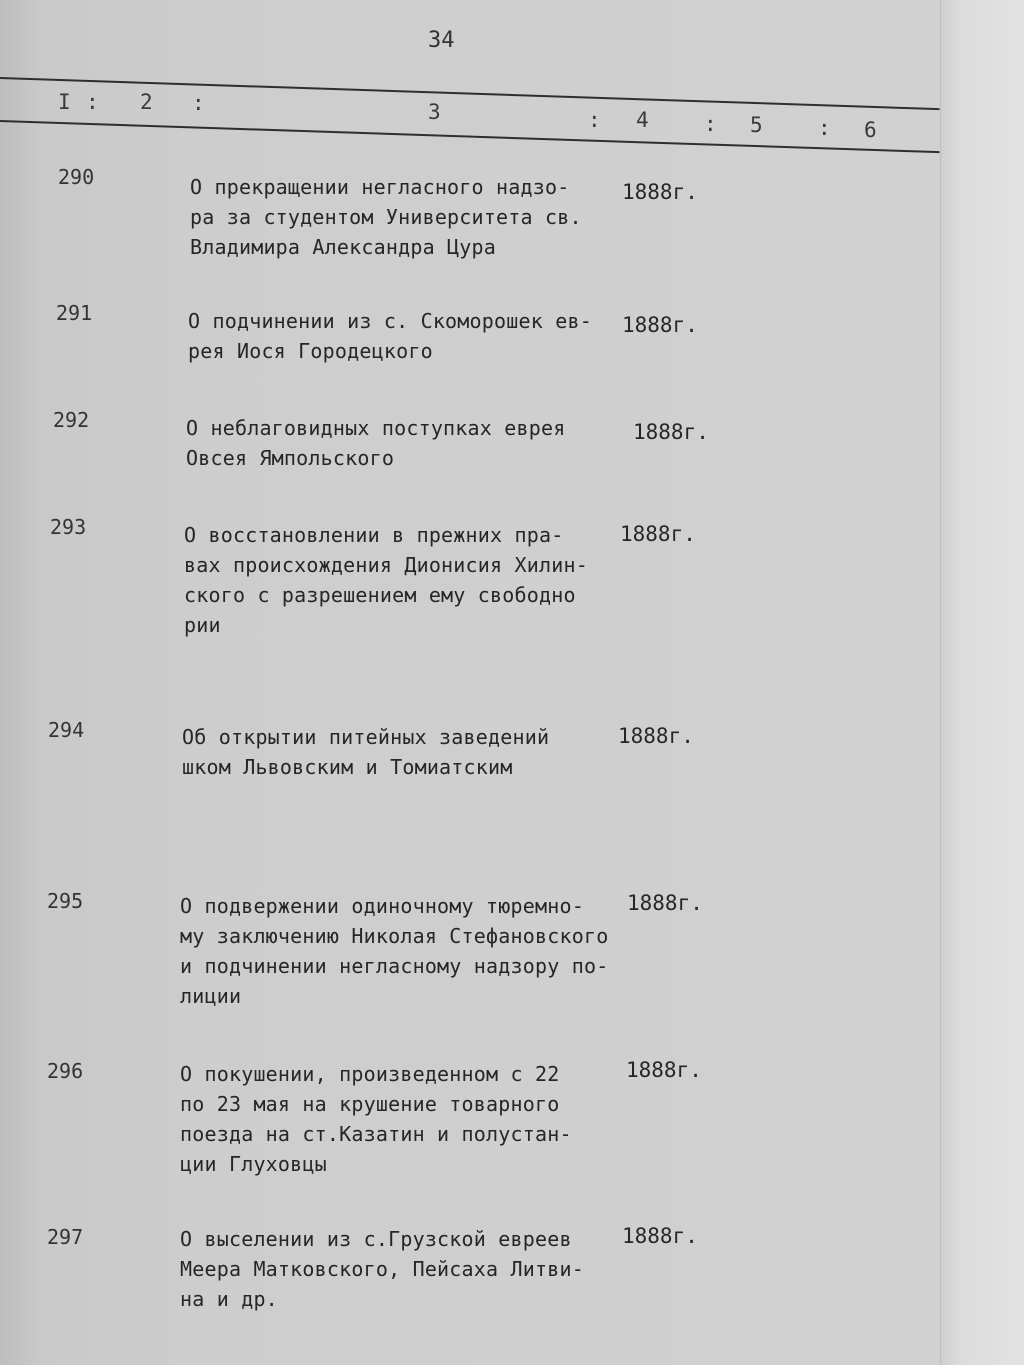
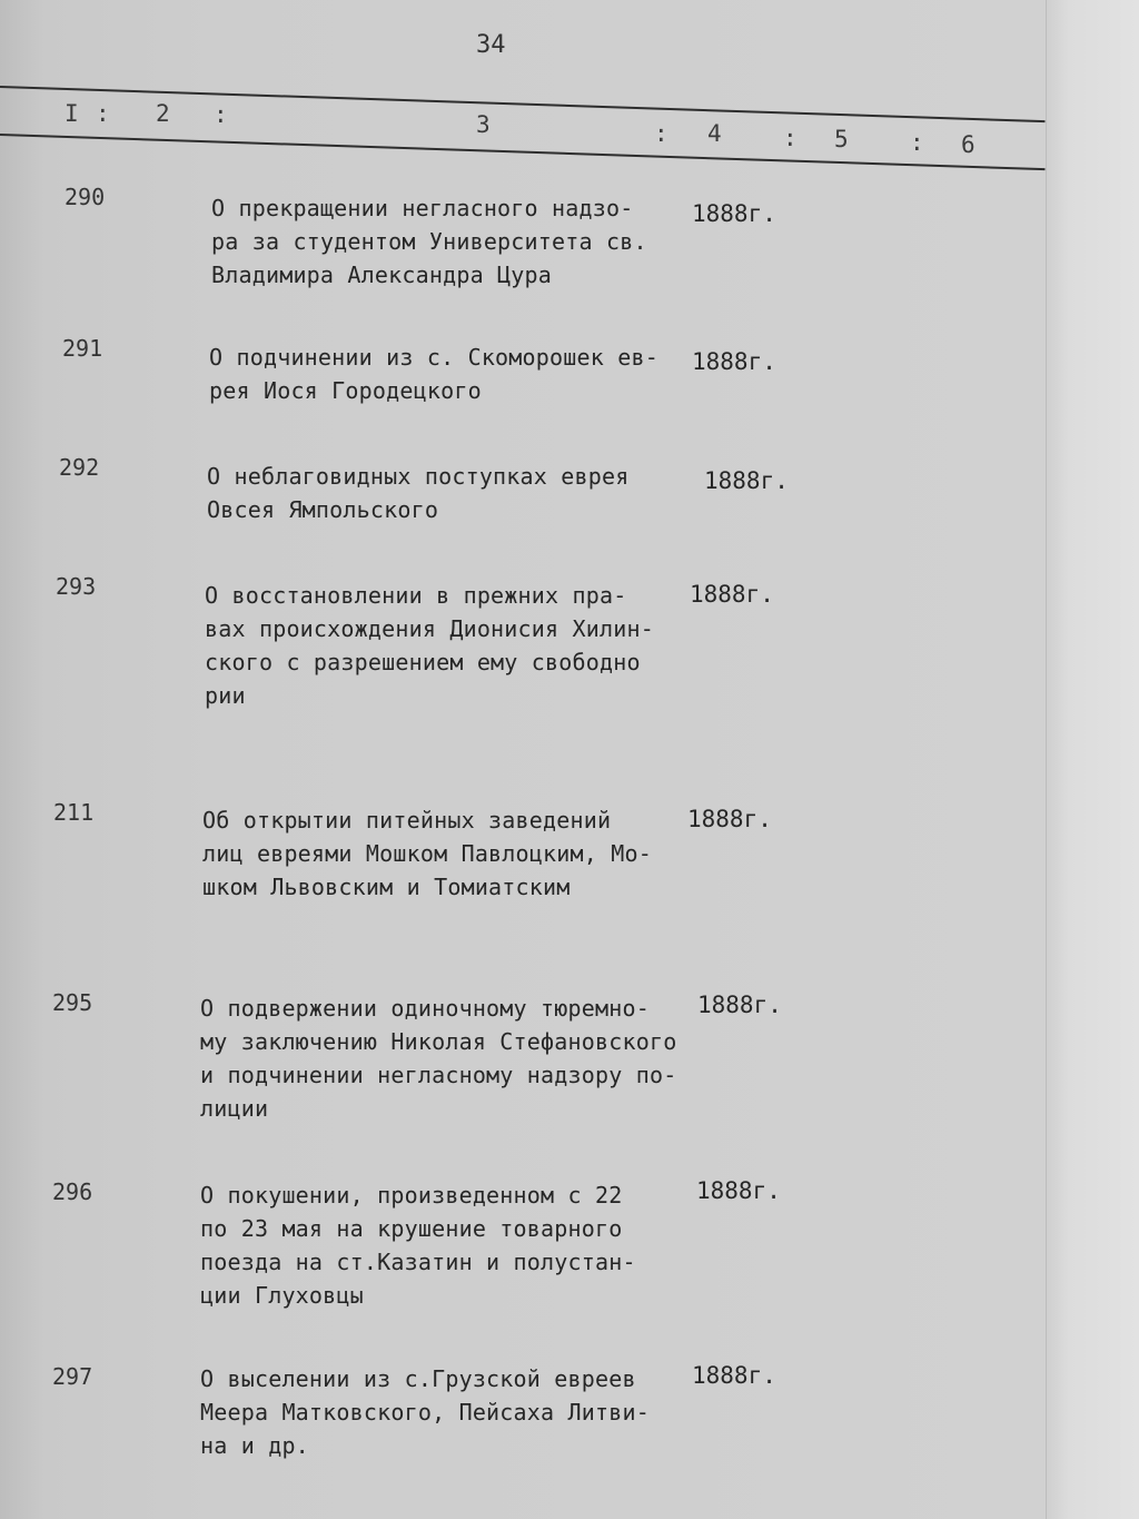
  34
  I
  :
  2
  :
  3
  :
  4
  :
  5
  :
  6
  290
  О прекращении негласного надзо-
  ра за студентом Университета св.
  Владимира Александра Цура
  1888г.
  291
  О подчинении из с. Скоморошек ев-
  рея Иося Городецкого
  1888г.
  292
  О неблаговидных поступках еврея
  Овсея Ямпольского
  1888г.
  293
  О восстановлении в прежних пра-
  вах происхождения Дионисия Хилин-
  ского с разрешением ему свободно
  рии
  1888г.
- 294
+ 211
  Об открытии питейных заведений
+ лиц евреями Мошком Павлоцким, Мо-
  шком Львовским и Томиатским
  1888г.
  295
  О подвержении одиночному тюремно-
  му заключению Николая Стефановского
  и подчинении негласному надзору по-
  лиции
  1888г.
  296
  О покушении, произведенном с 22
  по 23 мая на крушение товарного
  поезда на ст.Казатин и полустан-
  ции Глуховцы
  1888г.
  297
  О выселении из с.Грузской евреев
  Меера Матковского, Пейсаха Литви-
  на и др.
  1888г.
